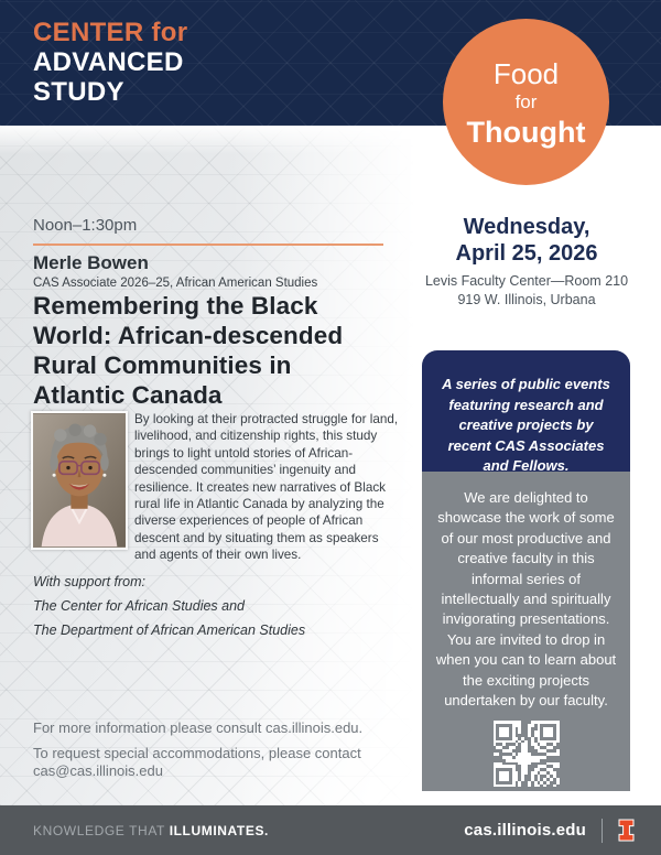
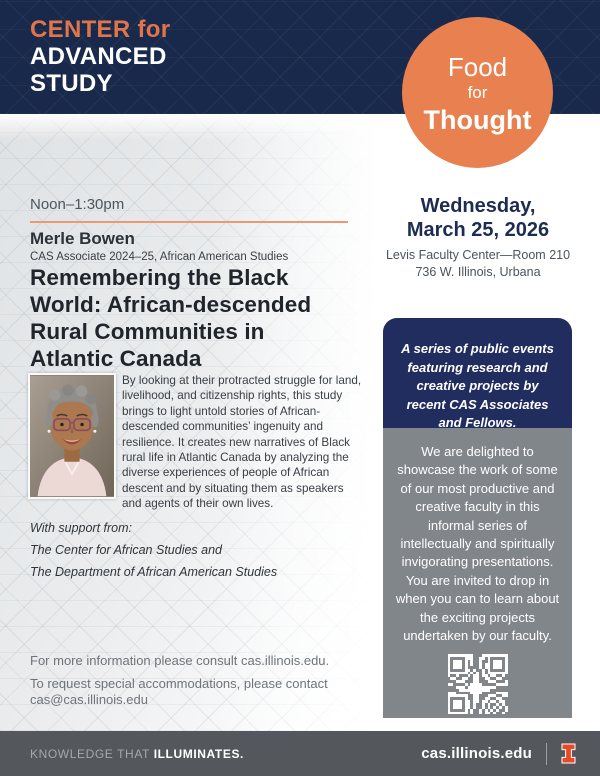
  CENTER for
  ADVANCED
  STUDY
  Food
  for
  Thought
  Noon–1:30pm
  Merle Bowen
- CAS Associate 2026–25, African American Studies
+ CAS Associate 2024–25, African American Studies
  Remembering the Black World: African-descended Rural Communities in Atlantic Canada
  By looking at their protracted struggle for land, livelihood, and citizenship rights, this study brings to light untold stories of African-descended communities’ ingenuity and resilience. It creates new narratives of Black rural life in Atlantic Canada by analyzing the diverse experiences of people of African descent and by situating them as speakers and agents of their own lives.
  With support from:
  The Center for African Studies and
  The Department of African American Studies
  For more information please consult cas.illinois.edu.
  To request special accommodations, please contact cas@cas.illinois.edu
  Wednesday,
- April 25, 2026
+ March 25, 2026
  Levis Faculty Center—Room 210
- 919 W. Illinois, Urbana
+ 736 W. Illinois, Urbana
  A series of public events featuring research and creative projects by recent CAS Associates and Fellows.
  We are delighted to showcase the work of some of our most productive and creative faculty in this informal series of intellectually and spiritually invigorating presentations. You are invited to drop in when you can to learn about the exciting projects undertaken by our faculty.
  KNOWLEDGE THAT ILLUMINATES.
  cas.illinois.edu
